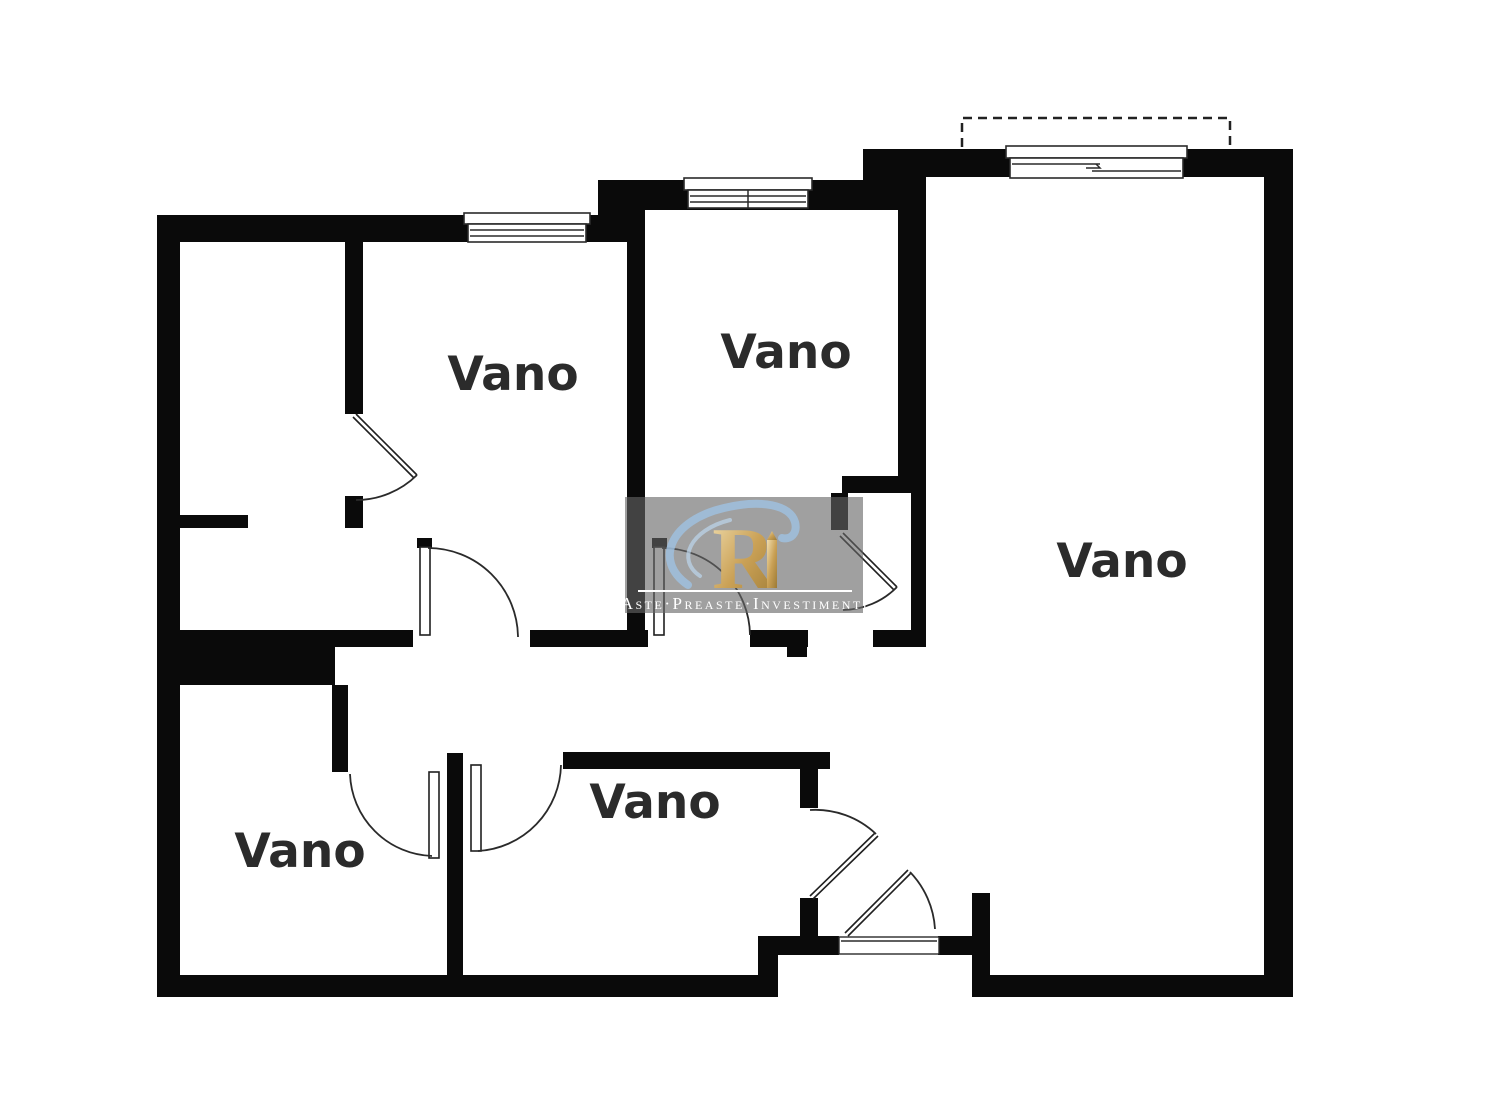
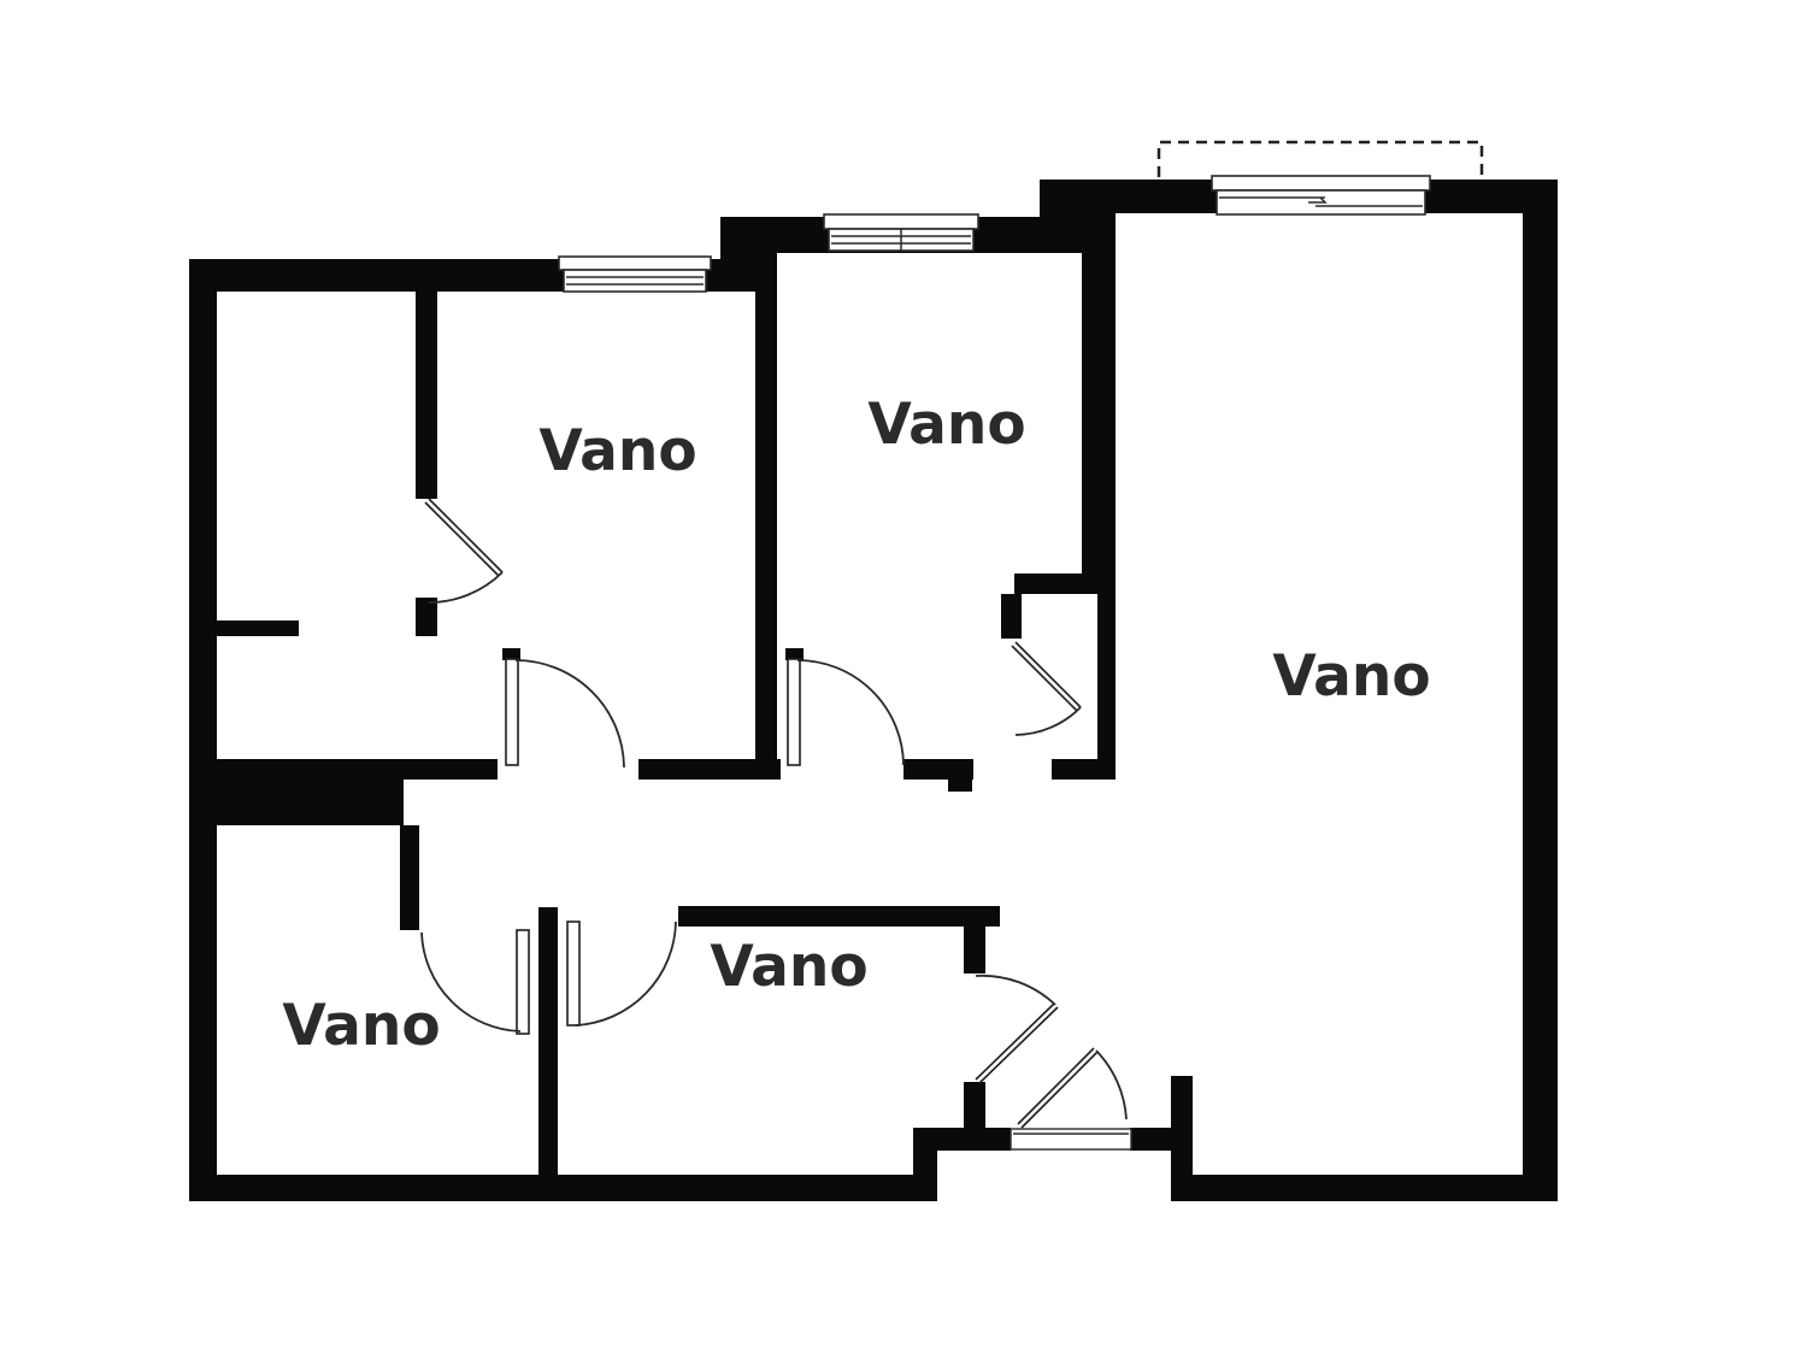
  Vano
  Vano
  Vano
  Vano
  Vano
- R
- Aste·Preaste·Investimenti
